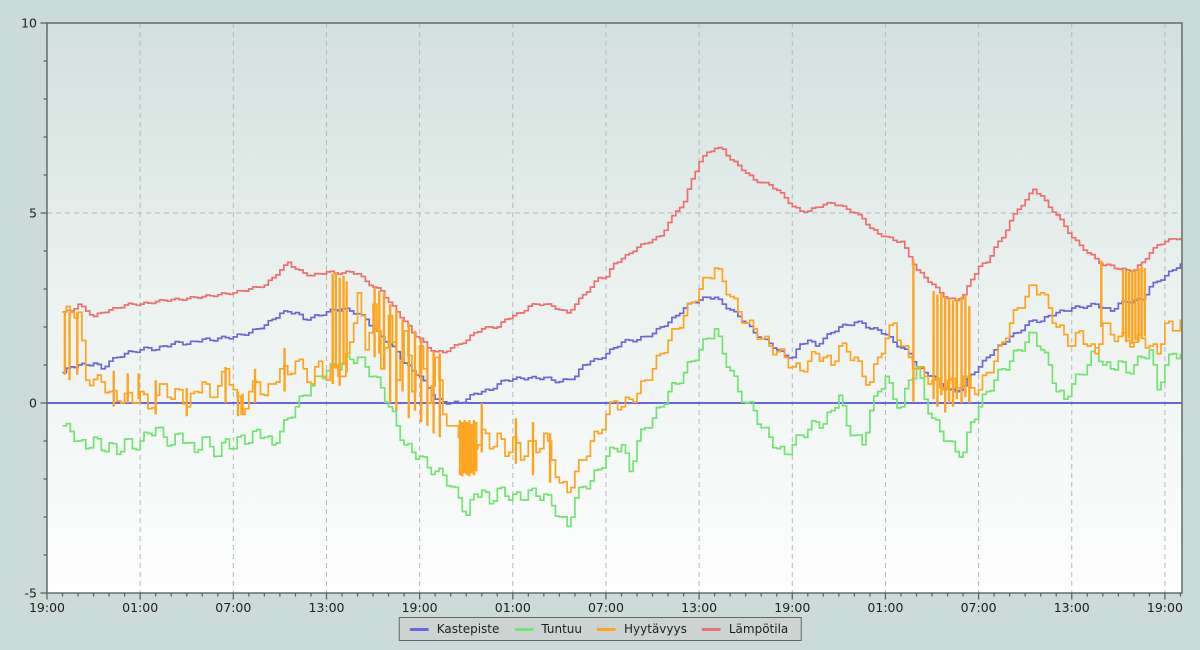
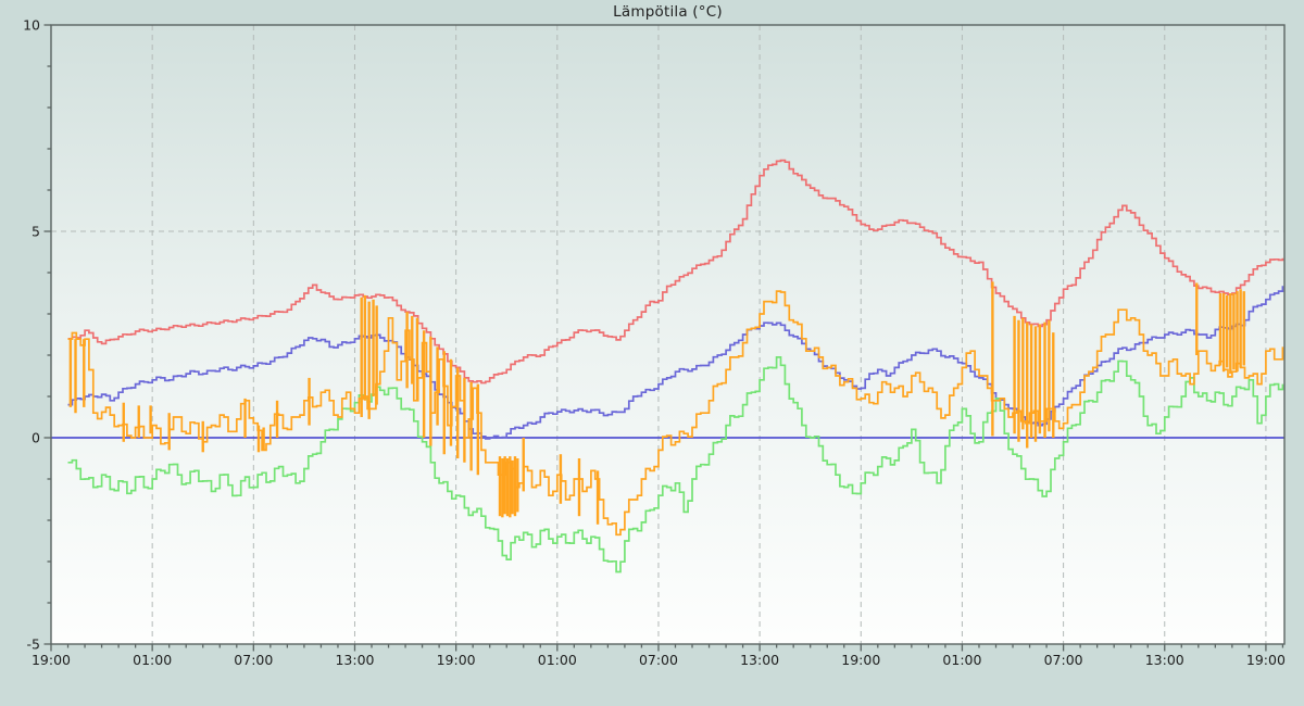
+ Lämpötila (°C)
  19:00
  01:00
  07:00
  13:00
  19:00
  01:00
  07:00
  13:00
  19:00
  01:00
  07:00
  13:00
  19:00
  -5
  0
  5
  10
- Kastepiste
- Tuntuu
- Hyytävyys
- Lämpötila
